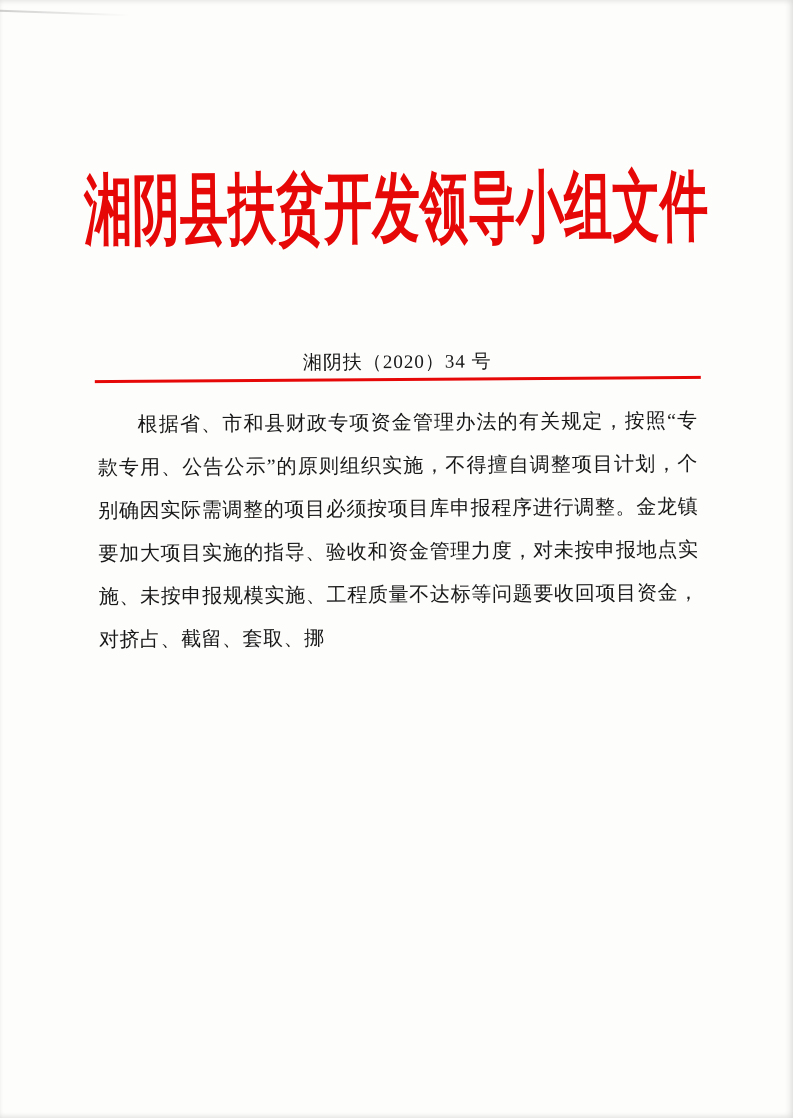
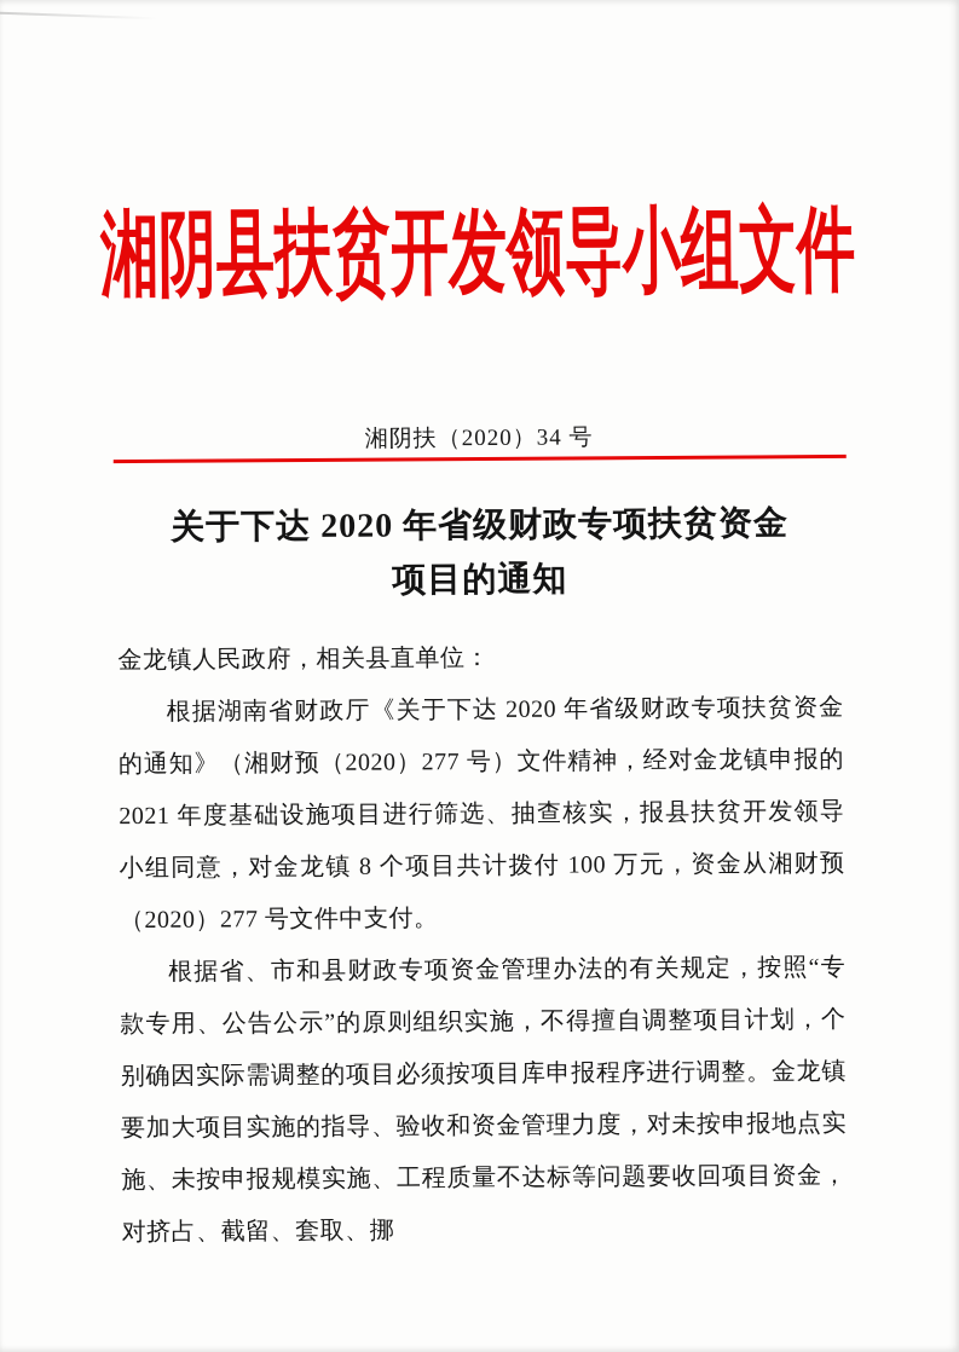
  湘阴县扶贫开发领导小组文件
  湘阴扶（2020）34 号
+ 关于下达 2020 年省级财政专项扶贫资金
+ 项目的通知
+ 金龙镇人民政府，相关县直单位：
+ 根据湖南省财政厅《关于下达 2020 年省级财政专项扶贫资金的通知》（湘财预（2020）277 号）文件精神，经对金龙镇申报的 2021 年度基础设施项目进行筛选、抽查核实，报县扶贫开发领导小组同意，对金龙镇 8 个项目共计拨付 100 万元，资金从湘财预（2020）277 号文件中支付。
  根据省、市和县财政专项资金管理办法的有关规定，按照“专款专用、公告公示”的原则组织实施，不得擅自调整项目计划，个别确因实际需调整的项目必须按项目库申报程序进行调整。金龙镇要加大项目实施的指导、验收和资金管理力度，对未按申报地点实施、未按申报规模实施、工程质量不达标等问题要收回项目资金，对挤占、截留、套取、挪
